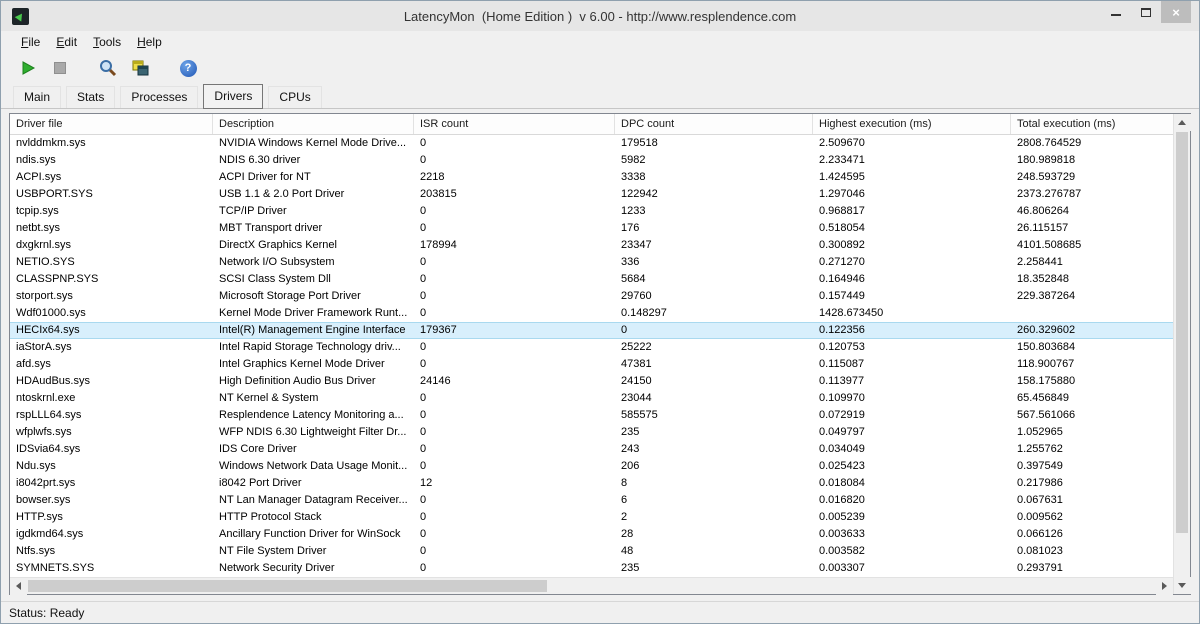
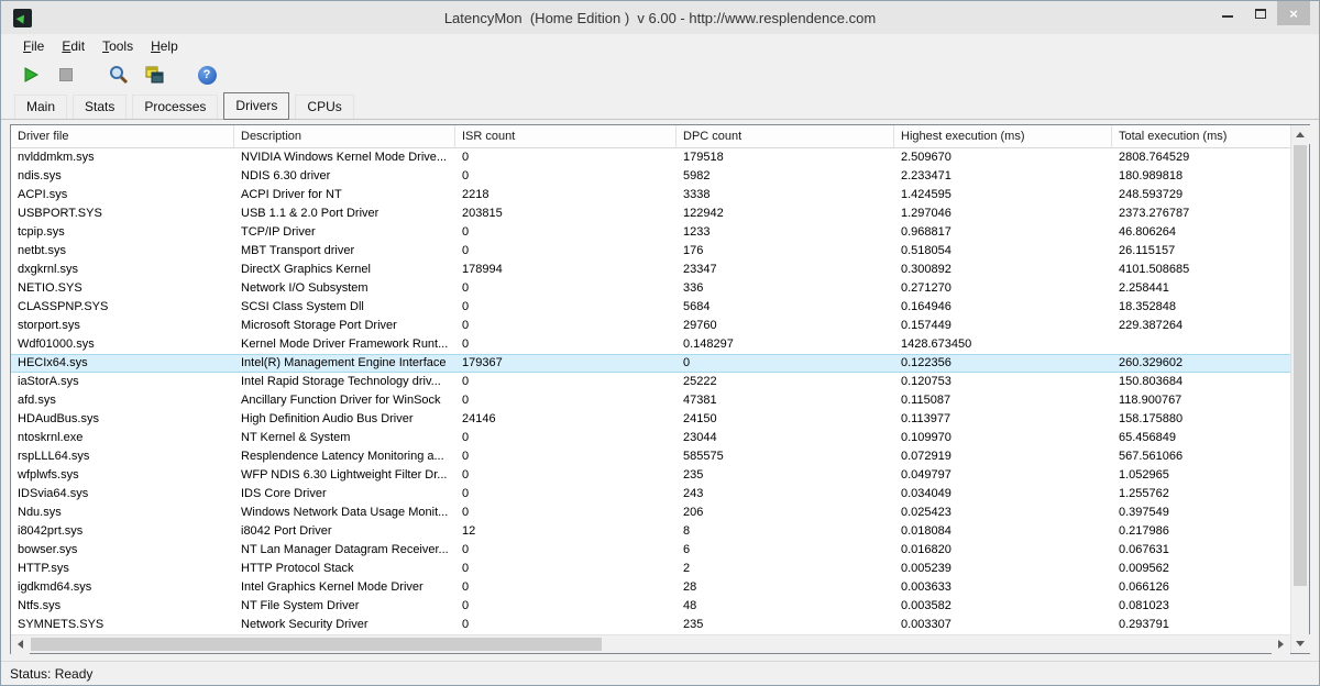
  LatencyMon (Home Edition ) v 6.00 - http://www.resplendence.com
  ×
  File
  Edit
  Tools
  Help
  ?
  Main
  Stats
  Processes
  Drivers
  CPUs
  Driver file
  Description
  ISR count
  DPC count
  Highest execution (ms)
  Total execution (ms)
  nvlddmkm.sys
  NVIDIA Windows Kernel Mode Drive...
  0
  179518
  2.509670
  2808.764529
  ndis.sys
  NDIS 6.30 driver
  0
  5982
  2.233471
  180.989818
  ACPI.sys
  ACPI Driver for NT
  2218
  3338
  1.424595
  248.593729
  USBPORT.SYS
  USB 1.1 & 2.0 Port Driver
  203815
  122942
  1.297046
  2373.276787
  tcpip.sys
  TCP/IP Driver
  0
  1233
  0.968817
  46.806264
  netbt.sys
  MBT Transport driver
  0
  176
  0.518054
  26.115157
  dxgkrnl.sys
  DirectX Graphics Kernel
  178994
  23347
  0.300892
  4101.508685
  NETIO.SYS
  Network I/O Subsystem
  0
  336
  0.271270
  2.258441
  CLASSPNP.SYS
  SCSI Class System Dll
  0
  5684
  0.164946
  18.352848
  storport.sys
  Microsoft Storage Port Driver
  0
  29760
  0.157449
  229.387264
  Wdf01000.sys
  Kernel Mode Driver Framework Runt...
  0
  0.148297
  1428.673450
  HECIx64.sys
  Intel(R) Management Engine Interface
  179367
  0
  0.122356
  260.329602
  iaStorA.sys
  Intel Rapid Storage Technology driv...
  0
  25222
  0.120753
  150.803684
  afd.sys
- Intel Graphics Kernel Mode Driver
+ Ancillary Function Driver for WinSock
  0
  47381
  0.115087
  118.900767
  HDAudBus.sys
  High Definition Audio Bus Driver
  24146
  24150
  0.113977
  158.175880
  ntoskrnl.exe
  NT Kernel & System
  0
  23044
  0.109970
  65.456849
  rspLLL64.sys
  Resplendence Latency Monitoring a...
  0
  585575
  0.072919
  567.561066
  wfplwfs.sys
  WFP NDIS 6.30 Lightweight Filter Dr...
  0
  235
  0.049797
  1.052965
  IDSvia64.sys
  IDS Core Driver
  0
  243
  0.034049
  1.255762
  Ndu.sys
  Windows Network Data Usage Monit...
  0
  206
  0.025423
  0.397549
  i8042prt.sys
  i8042 Port Driver
  12
  8
  0.018084
  0.217986
  bowser.sys
  NT Lan Manager Datagram Receiver...
  0
  6
  0.016820
  0.067631
  HTTP.sys
  HTTP Protocol Stack
  0
  2
  0.005239
  0.009562
  igdkmd64.sys
- Ancillary Function Driver for WinSock
+ Intel Graphics Kernel Mode Driver
  0
  28
  0.003633
  0.066126
  Ntfs.sys
  NT File System Driver
  0
  48
  0.003582
  0.081023
  SYMNETS.SYS
  Network Security Driver
  0
  235
  0.003307
  0.293791
  Status: Ready
